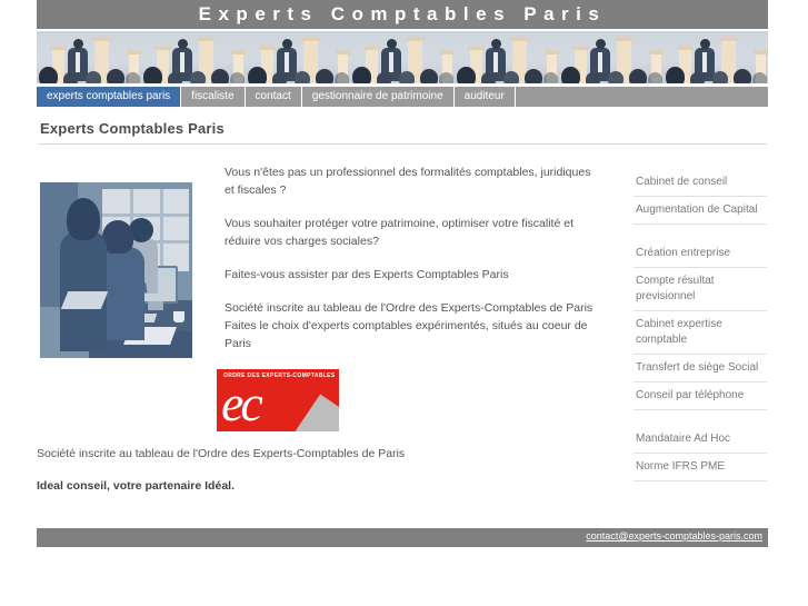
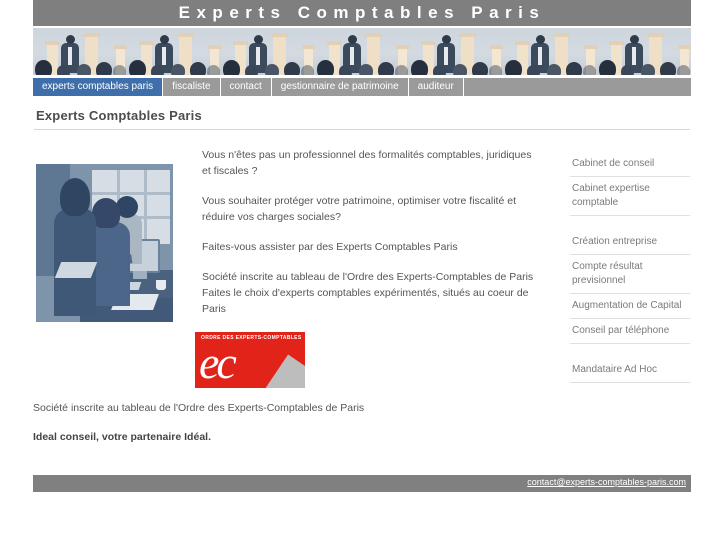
  Experts Comptables Paris
  experts comptables paris
  fiscaliste
  contact
  gestionnaire de patrimoine
  auditeur
  Experts Comptables Paris
  Vous n'êtes pas un professionnel des formalités comptables, juridiques et fiscales ?
  Vous souhaiter protéger votre patrimoine, optimiser votre fiscalité et réduire vos charges sociales?
  Faites-vous assister par des Experts Comptables Paris
  Société inscrite au tableau de l'Ordre des Experts-Comptables de Paris Faites le choix d'experts comptables expérimentés, situés au coeur de Paris
  ec
  Société inscrite au tableau de l'Ordre des Experts-Comptables de Paris
  Ideal conseil, votre partenaire Idéal.
  Cabinet de conseil
- Augmentation de Capital
+ Cabinet expertise comptable
  Création entreprise
  Compte résultat previsionnel
- Cabinet expertise comptable
+ Augmentation de Capital
- Transfert de siège Social
  Conseil par téléphone
  Mandataire Ad Hoc
- Norme IFRS PME
  contact@experts-comptables-paris.com
